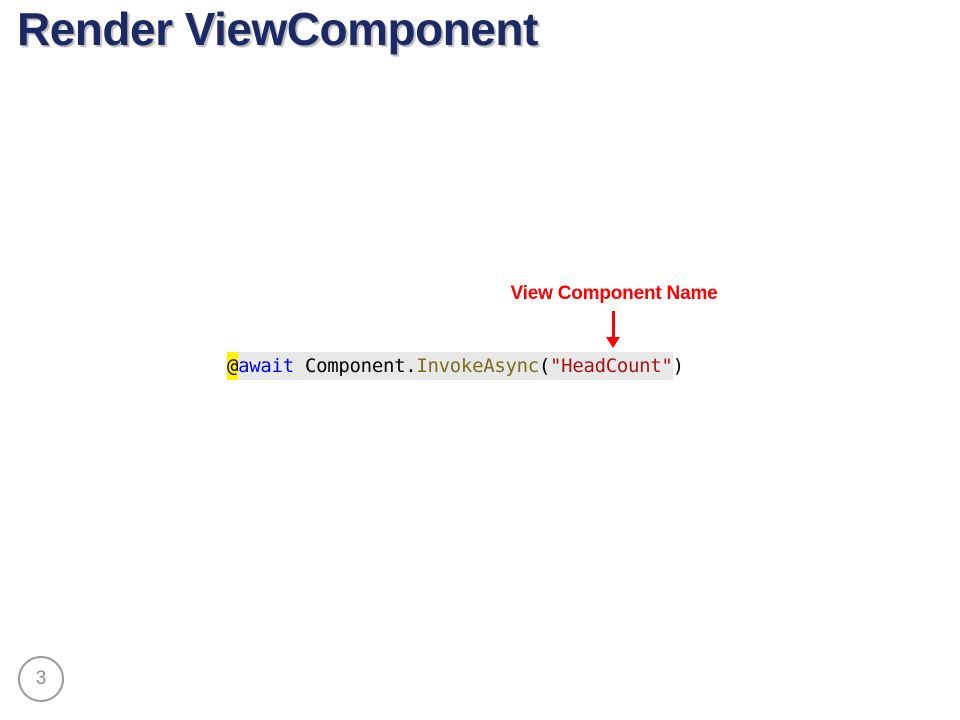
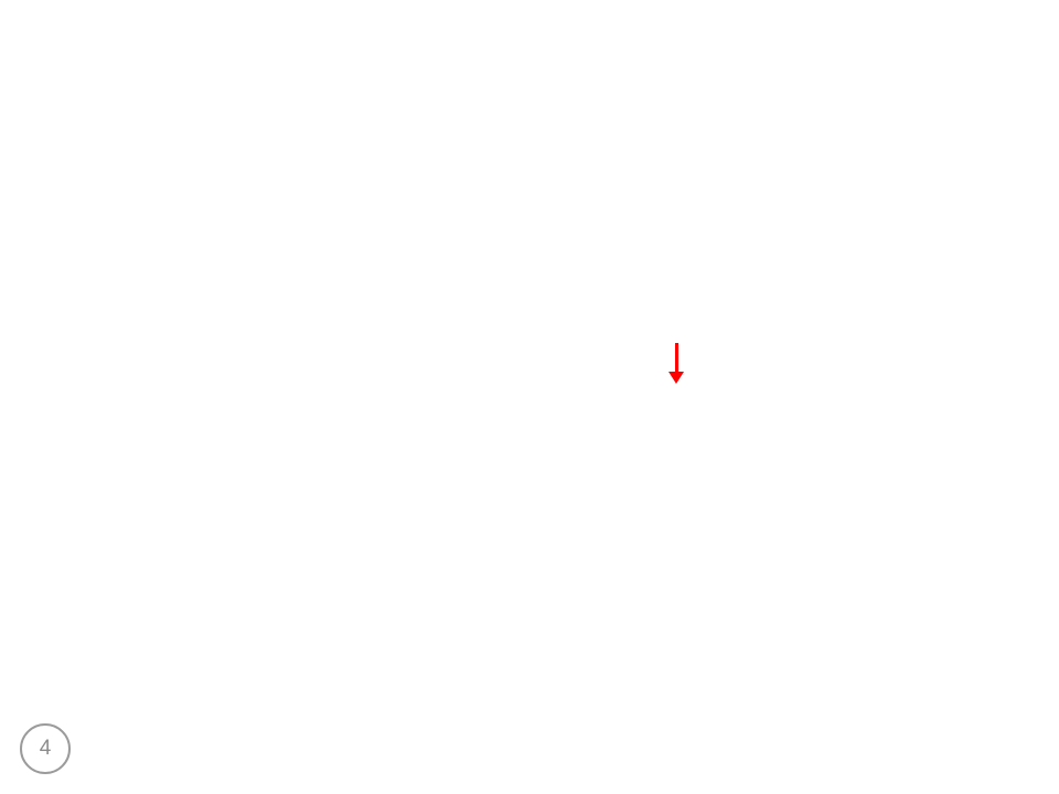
- Render ViewComponent
- View Component Name
- @await Component.InvokeAsync("HeadCount")
- 3
+ 4
